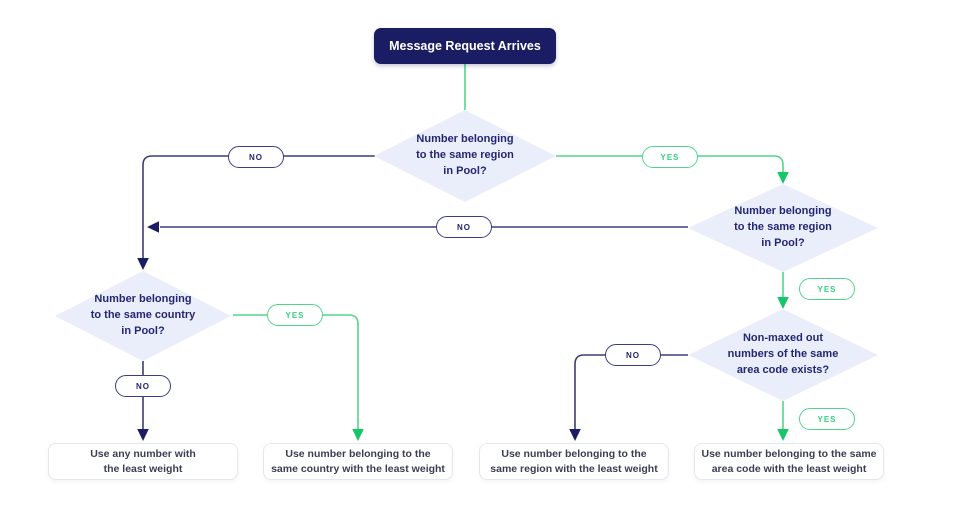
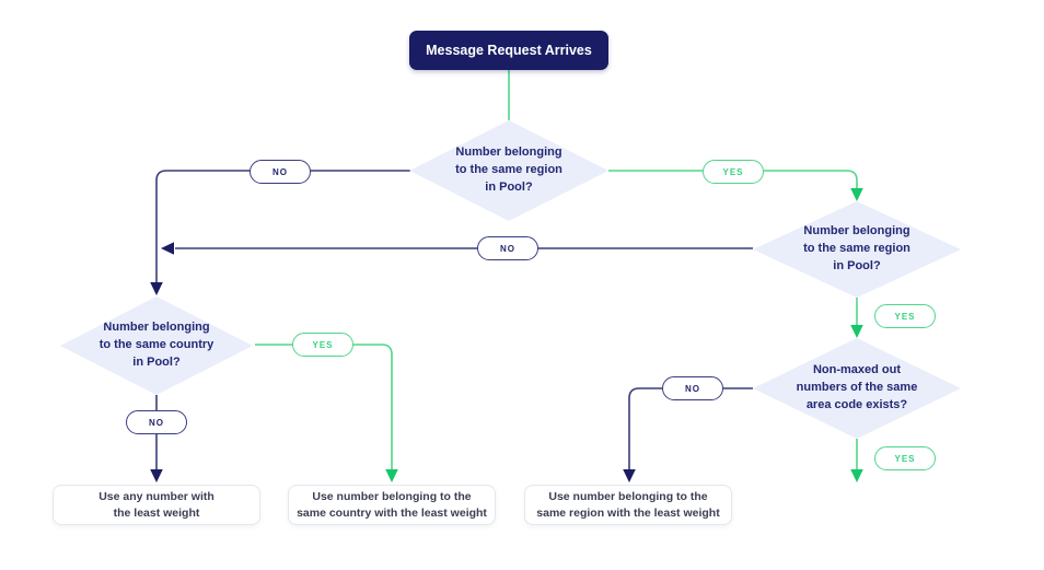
  Message Request Arrives
  Number belonging
  to the same region
  in Pool?
  Number belonging
  to the same region
  in Pool?
  Number belonging
  to the same country
  in Pool?
  Non-maxed out
  numbers of the same
  area code exists?
  NO
  YES
  NO
  YES
  YES
  NO
  NO
  YES
  Use any number with
  the least weight
  Use number belonging to the
  same country with the least weight
  Use number belonging to the
  same region with the least weight
- Use number belonging to the same
- area code with the least weight
